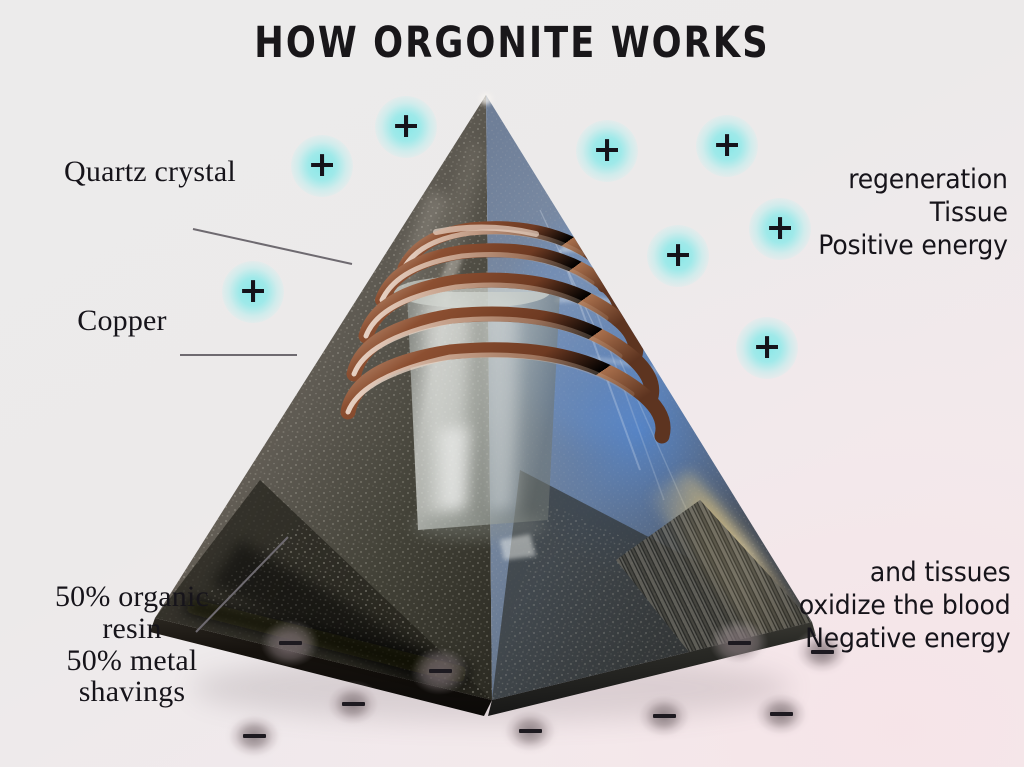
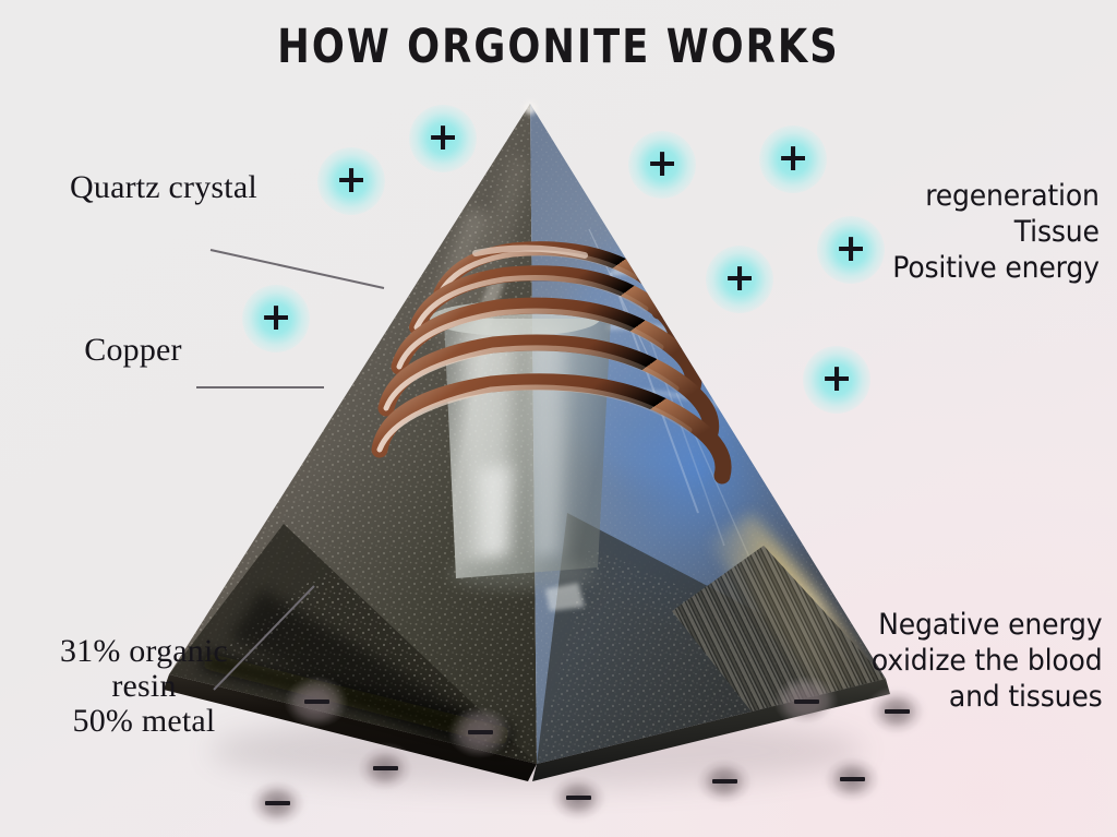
  HOW ORGONITE WORKS
  +
  +
  +
  +
  +
  +
  +
  +
  Quartz crystal
  Copper
- 50% organic
+ 31% organic
  resin
  50% metal
- shavings
  regeneration
  Tissue
  Positive energy
- and tissues
+ Negative energy
  oxidize the blood
- Negative energy
+ and tissues
